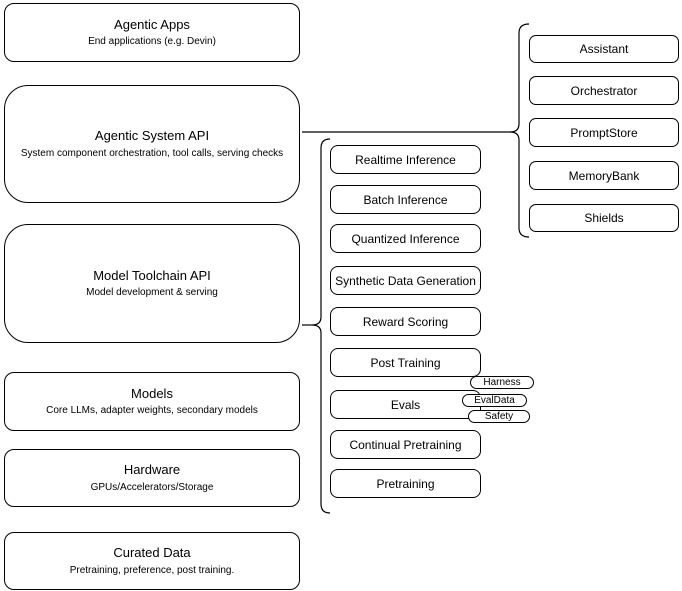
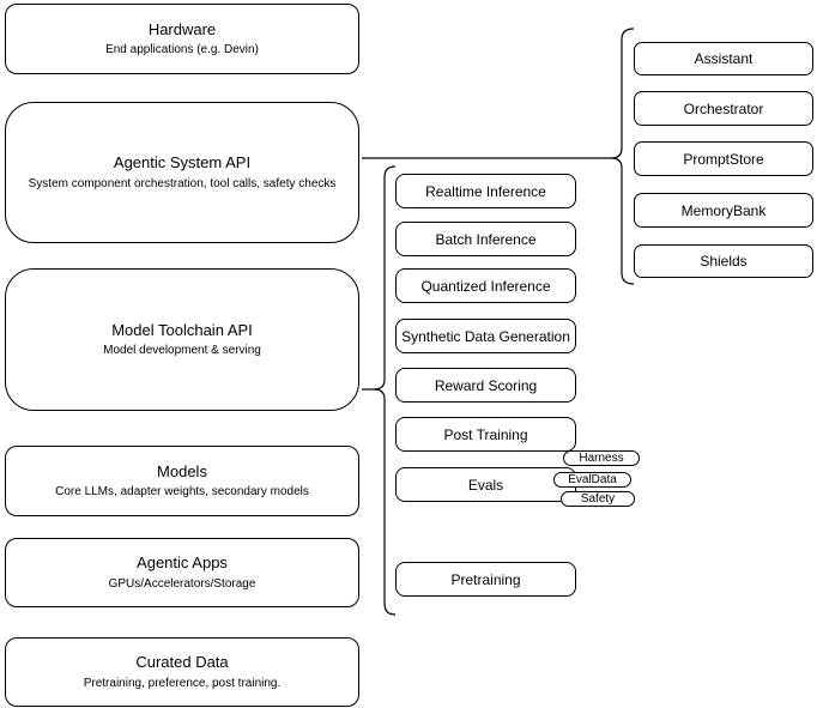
- Agentic Apps
+ Hardware
  End applications (e.g. Devin)
  Agentic System API
- System component orchestration, tool calls, serving checks
+ System component orchestration, tool calls, safety checks
  Model Toolchain API
  Model development & serving
  Models
  Core LLMs, adapter weights, secondary models
- Hardware
+ Agentic Apps
  GPUs/Accelerators/Storage
  Curated Data
  Pretraining, preference, post training.
  Realtime Inference
  Batch Inference
  Quantized Inference
  Synthetic Data Generation
  Reward Scoring
  Post Training
  Evals
- Continual Pretraining
  Pretraining
  Harness
  EvalData
  Safety
  Assistant
  Orchestrator
  PromptStore
  MemoryBank
  Shields
